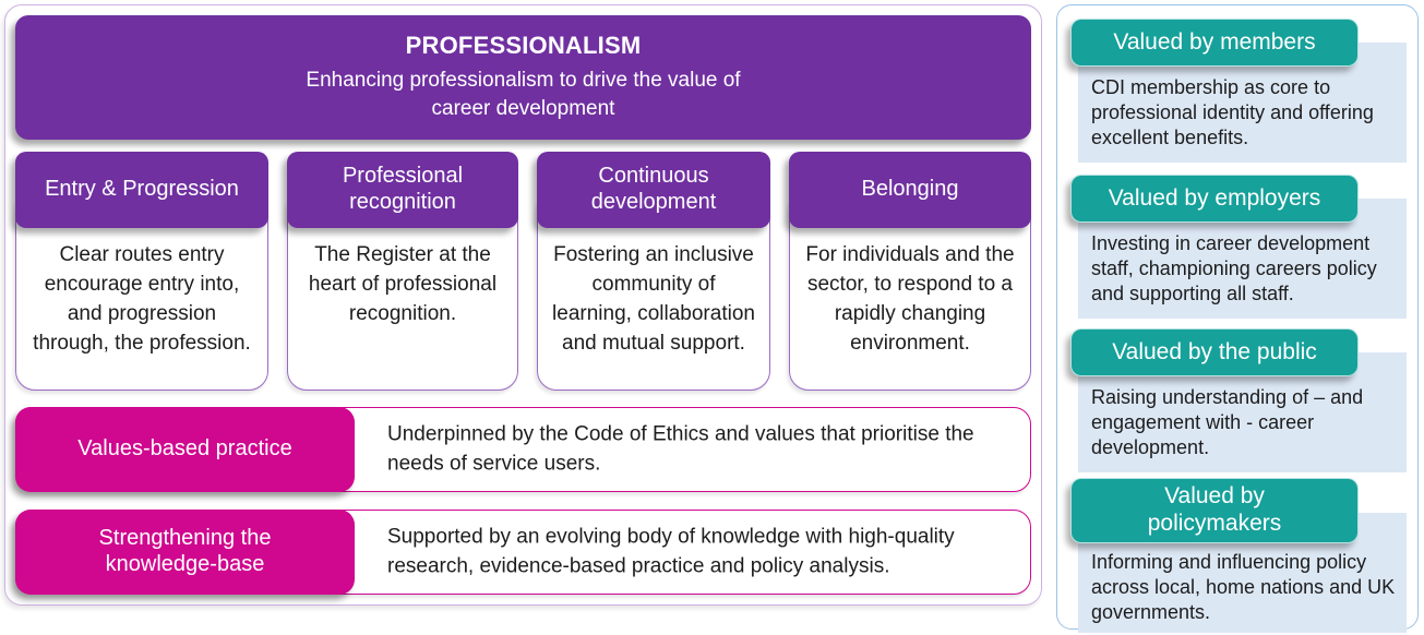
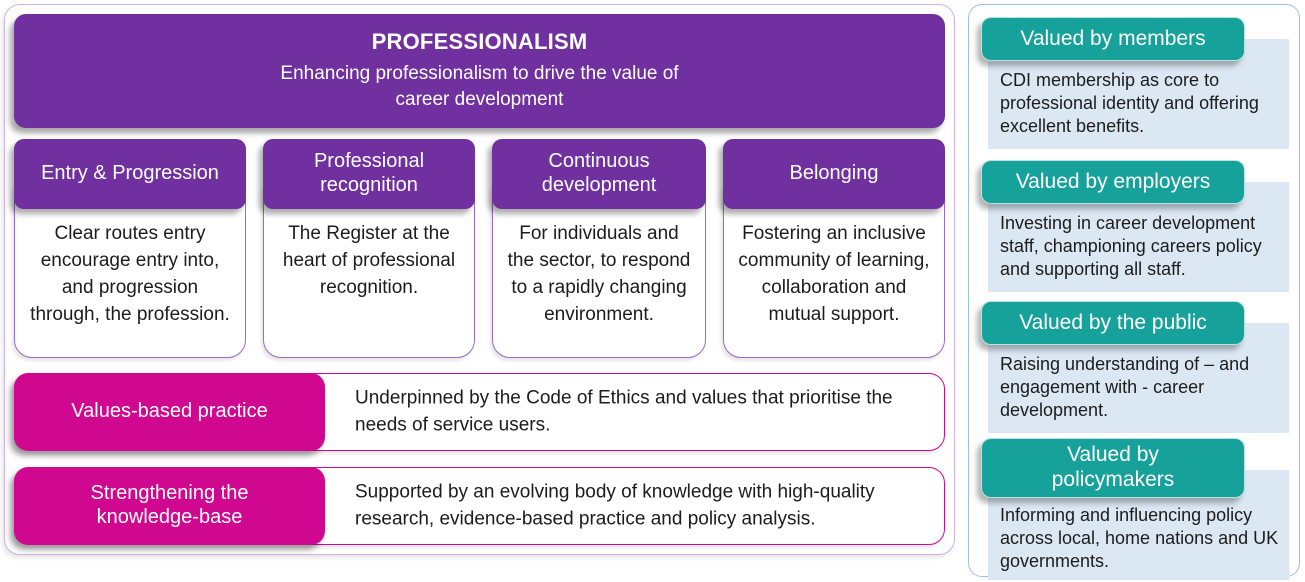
  PROFESSIONALISM
  Enhancing professionalism to drive the value of
  career development
  Entry & Progression
  Clear routes entry encourage entry into, and progression through, the profession.
  Professional
  recognition
  The Register at the heart of professional recognition.
  Continuous
  development
- Fostering an inclusive community of learning, collaboration and mutual support.
+ For individuals and the sector, to respond to a rapidly changing environment.
  Belonging
- For individuals and the sector, to respond to a rapidly changing environment.
+ Fostering an inclusive community of learning, collaboration and mutual support.
  Values-based practice
  Underpinned by the Code of Ethics and values that prioritise the needs of service users.
  Strengthening the
  knowledge-base
  Supported by an evolving body of knowledge with high-quality research, evidence-based practice and policy analysis.
  Valued by members
  CDI membership as core to professional identity and offering excellent benefits.
  Valued by employers
  Investing in career development staff, championing careers policy and supporting all staff.
  Valued by the public
  Raising understanding of – and engagement with - career development.
  Valued by
  policymakers
  Informing and influencing policy across local, home nations and UK governments.
